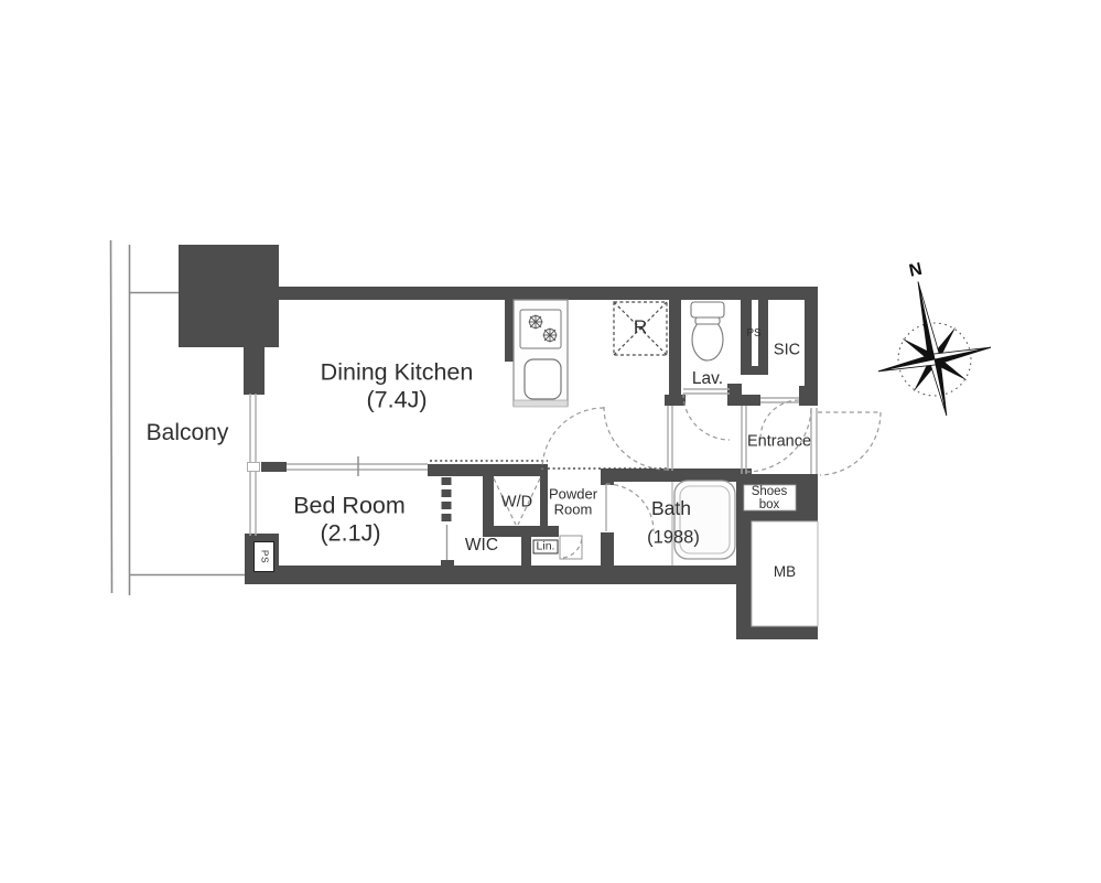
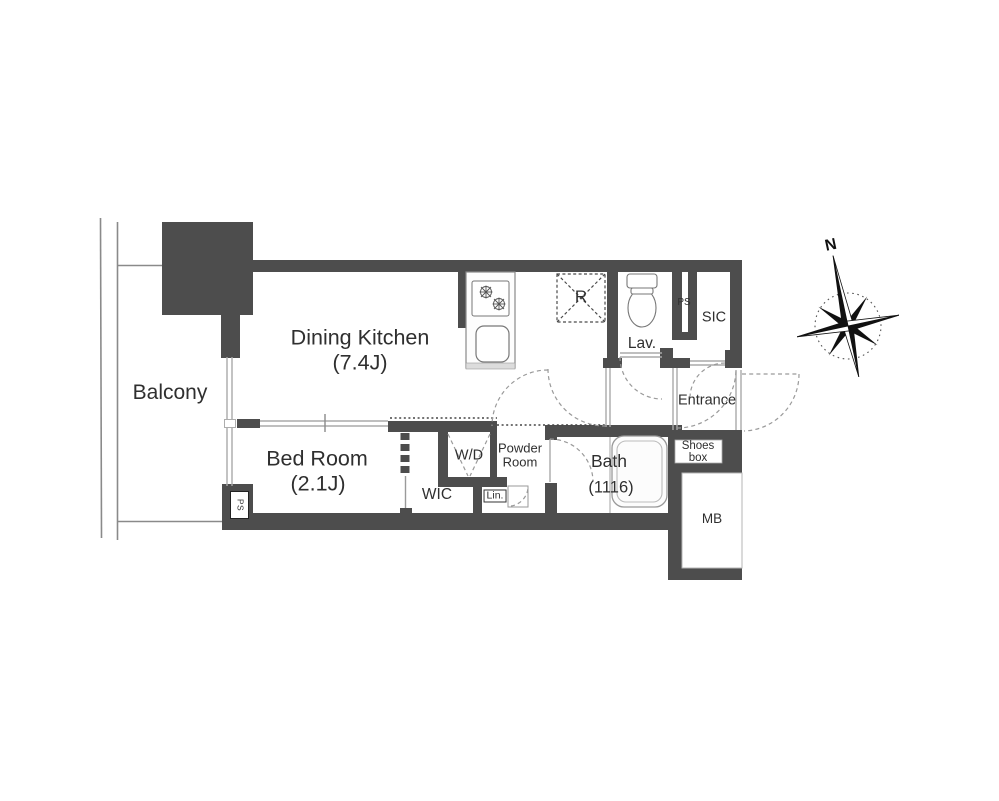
  Balcony
  Dining Kitchen
  (7.4J)
  Bed Room
  (2.1J)
  W/D
  WIC
  Lin.
  Powder
  Room
  Bath
- (1988)
+ (1116)
  R
  Lav.
  PS
  SIC
  Entrance
  Shoes
  box
  MB
